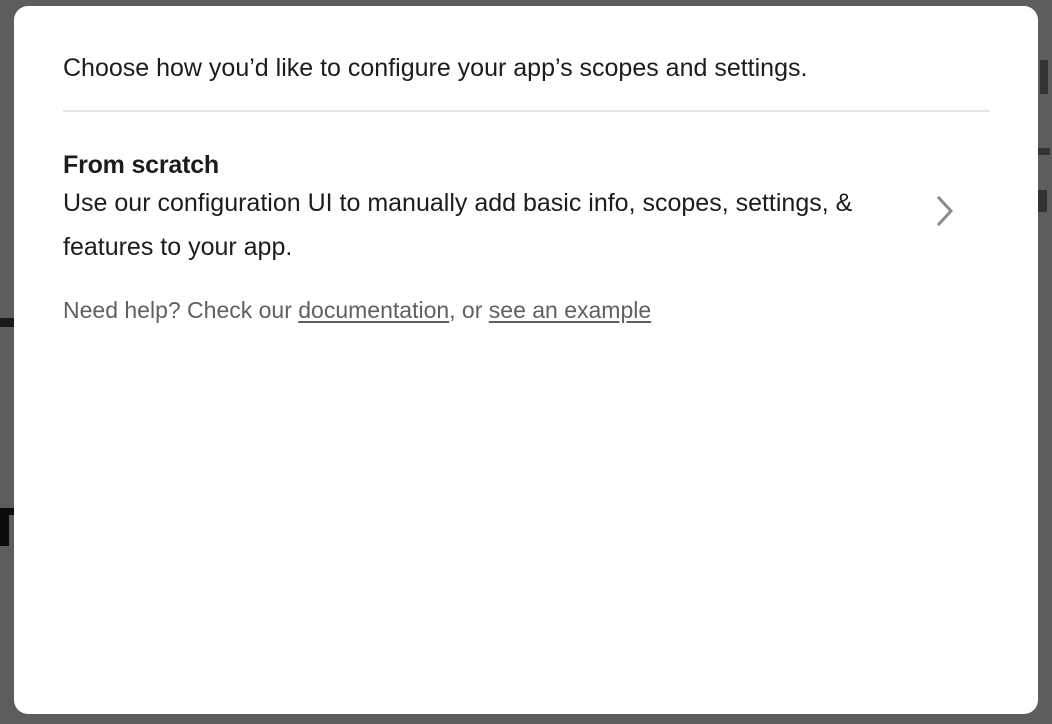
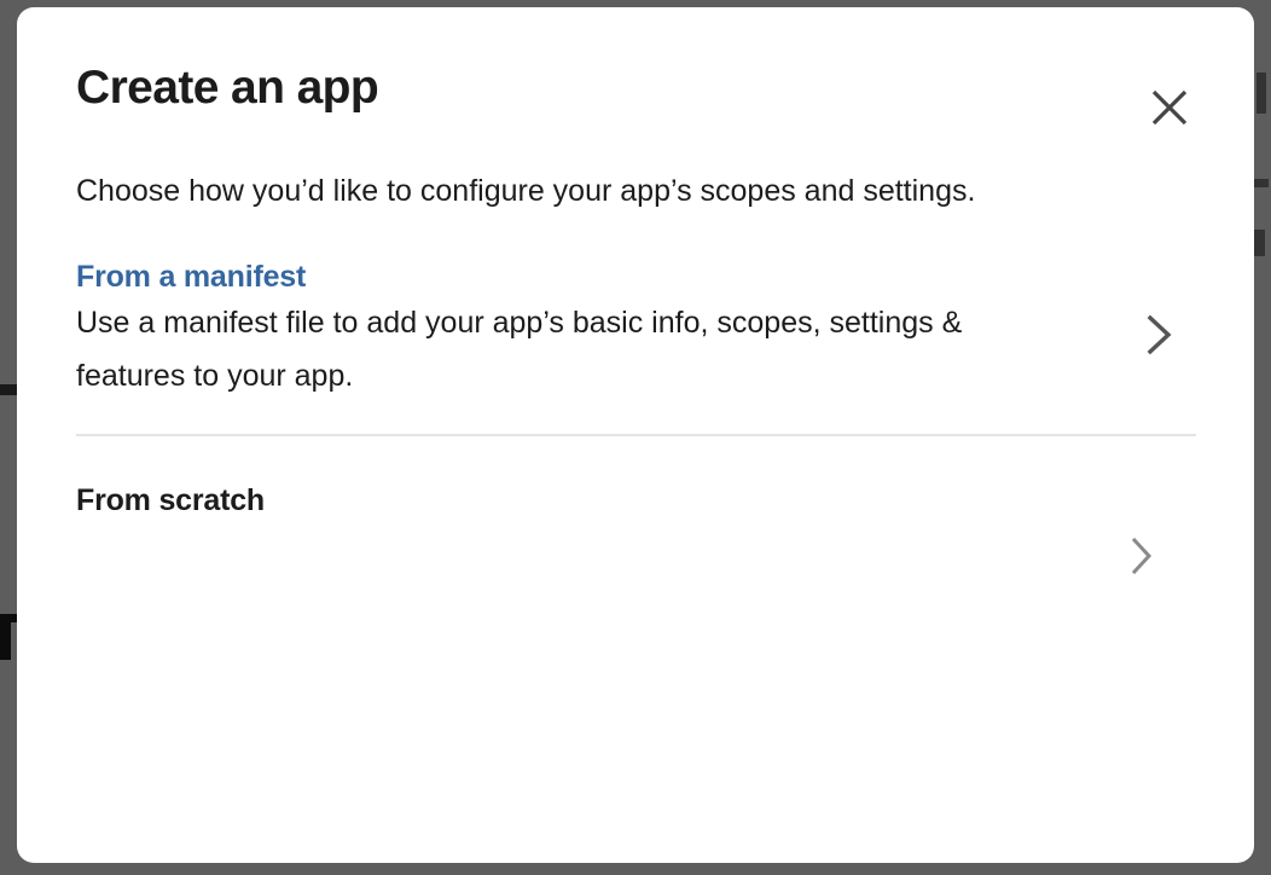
+ Create an app
  Choose how you’d like to configure your app’s scopes and settings.
+ From a manifest
+ Use a manifest file to add your app’s basic info, scopes, settings & features to your app.
  From scratch
- Use our configuration UI to manually add basic info, scopes, settings, & features to your app.
- Need help? Check our documentation, or see an example
